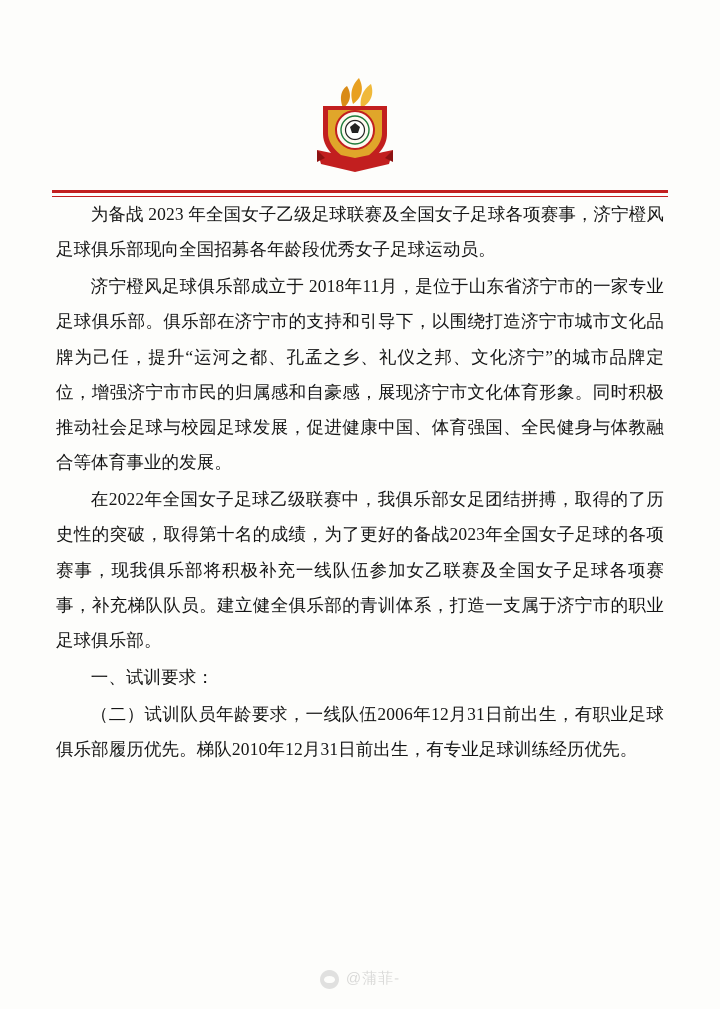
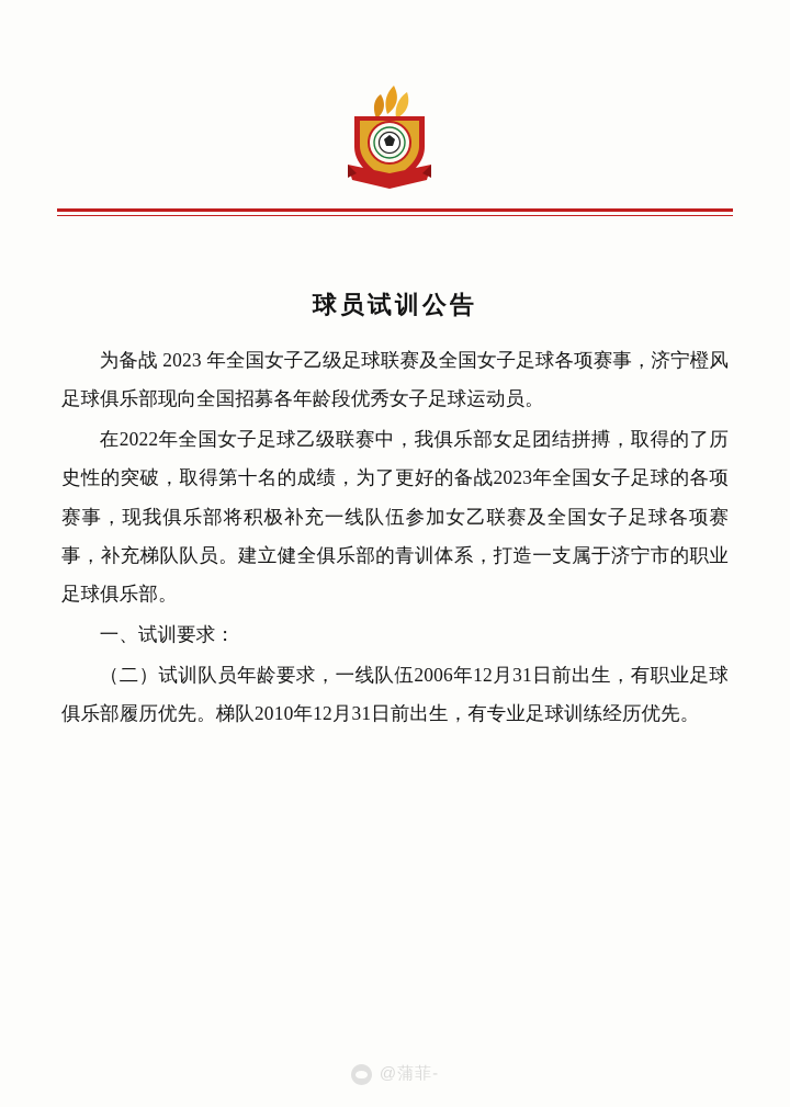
+ 球员试训公告
  为备战 2023 年全国女子乙级足球联赛及全国女子足球各项赛事，济宁橙风足球俱乐部现向全国招募各年龄段优秀女子足球运动员。
- 济宁橙风足球俱乐部成立于 2018年11月，是位于山东省济宁市的一家专业足球俱乐部。俱乐部在济宁市的支持和引导下，以围绕打造济宁市城市文化品牌为己任，提升“运河之都、孔孟之乡、礼仪之邦、文化济宁”的城市品牌定位，增强济宁市市民的归属感和自豪感，展现济宁市文化体育形象。同时积极推动社会足球与校园足球发展，促进健康中国、体育强国、全民健身与体教融合等体育事业的发展。
  在2022年全国女子足球乙级联赛中，我俱乐部女足团结拼搏，取得的了历史性的突破，取得第十名的成绩，为了更好的备战2023年全国女子足球的各项赛事，现我俱乐部将积极补充一线队伍参加女乙联赛及全国女子足球各项赛事，补充梯队队员。建立健全俱乐部的青训体系，打造一支属于济宁市的职业足球俱乐部。
  一、试训要求：
  （二）试训队员年龄要求，一线队伍2006年12月31日前出生，有职业足球俱乐部履历优先。梯队2010年12月31日前出生，有专业足球训练经历优先。
  @蒲菲-
